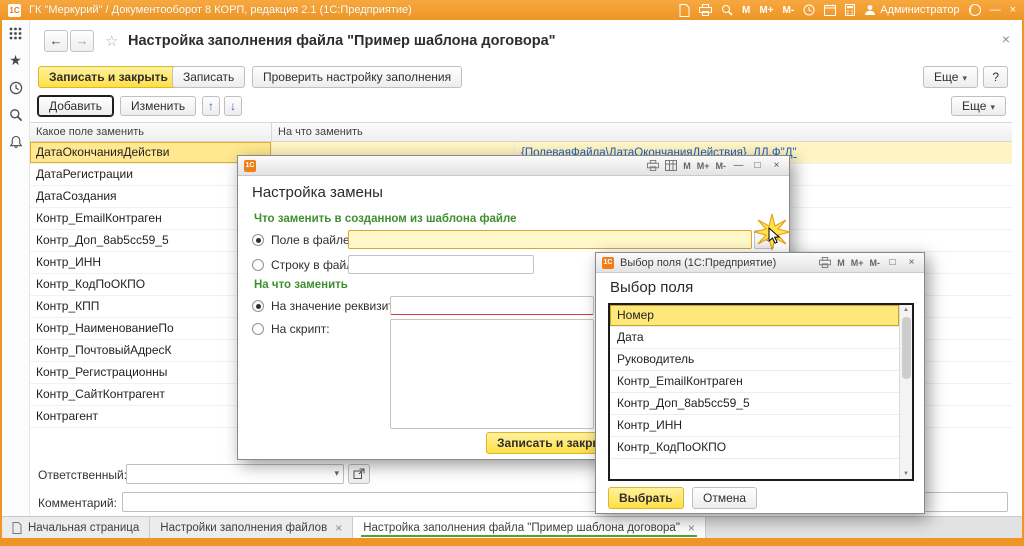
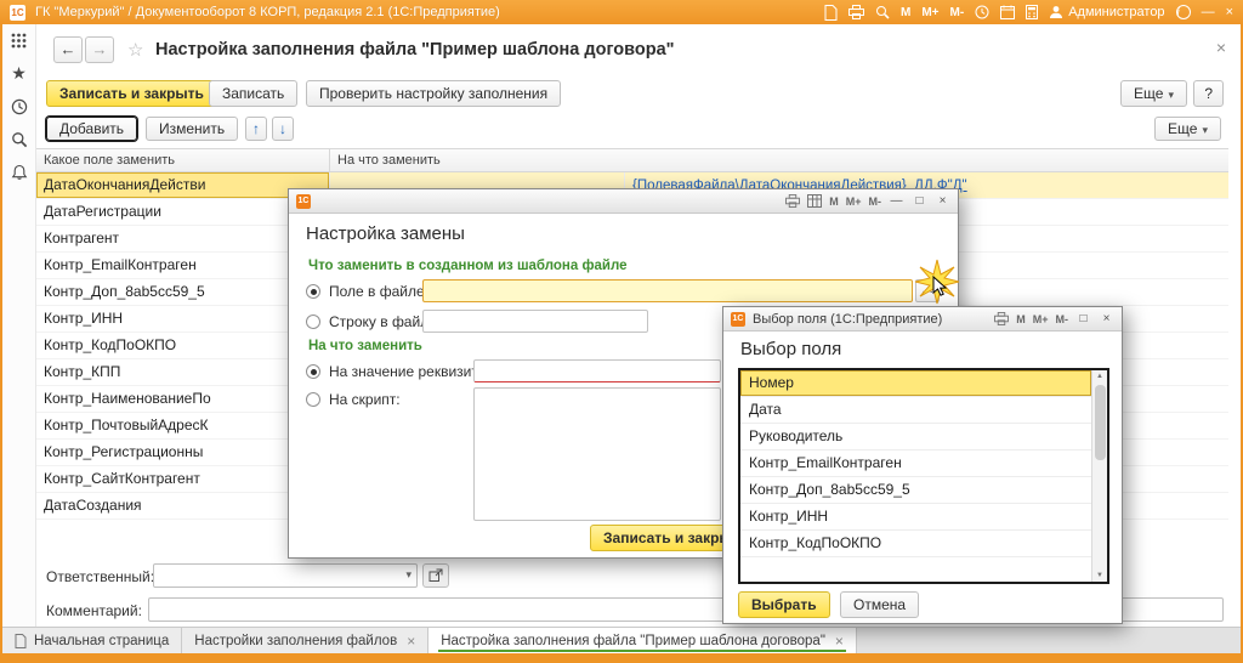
  1С
  ГК "Меркурий" / Документооборот 8 КОРП, редакция 2.1 (1С:Предприятие)
  M
  M+
  M-
  Администратор
  i
  —
  ×
  ★
  ←
  →
  ☆
  Настройка заполнения файла "Пример шаблона договора"
  ×
  Записать и закрыть
  Записать
  Проверить настройку заполнения
  Еще ▾
  ?
  Добавить
  Изменить
  ↑
  ↓
  Еще ▾
  Какое поле заменить
  На что заменить
  ДатаОкончанияДействи
  {ПолеваяФайла\ДатаОкончанияДействия}_ДД.Ф"Д"
  ДатаРегистрации
- ДатаСоздания
+ Контрагент
  Контр_EmailКонтраген
  Контр_Доп_8ab5cc59_5
  Контр_ИНН
  Контр_КодПоОКПО
  Контр_КПП
  Контр_НаименованиеПо
  Контр_ПочтовыйАдресК
  Контр_Регистрационны
  Контр_СайтКонтрагент
- Контрагент
+ ДатаСоздания
  Ответственный
  ▾
  Комментарий:
  Начальная страница
  Настройки заполнения файлов
  ×
  Настройка заполнения файла "Пример шаблона договора"
  ×
  М
  М+
  М-
  —
  □
  ×
  Настройка замены
  Что заменить в созданном из шаблона файле
  Поле в файле
  Строку в фай
  На что заменить
  На значение реквизи
  На скрипт:
  Записать и закр
  Выбор поля (1С:Предприятие)
  М
  М+
  М-
  □
  ×
  Выбор поля
  Номер
  Дата
  Руководитель
  Контр_EmailКонтраген
  Контр_Доп_8ab5cc59_5
  Контр_ИНН
  Контр_КодПоОКПО
  Выбрать
  Отмена
